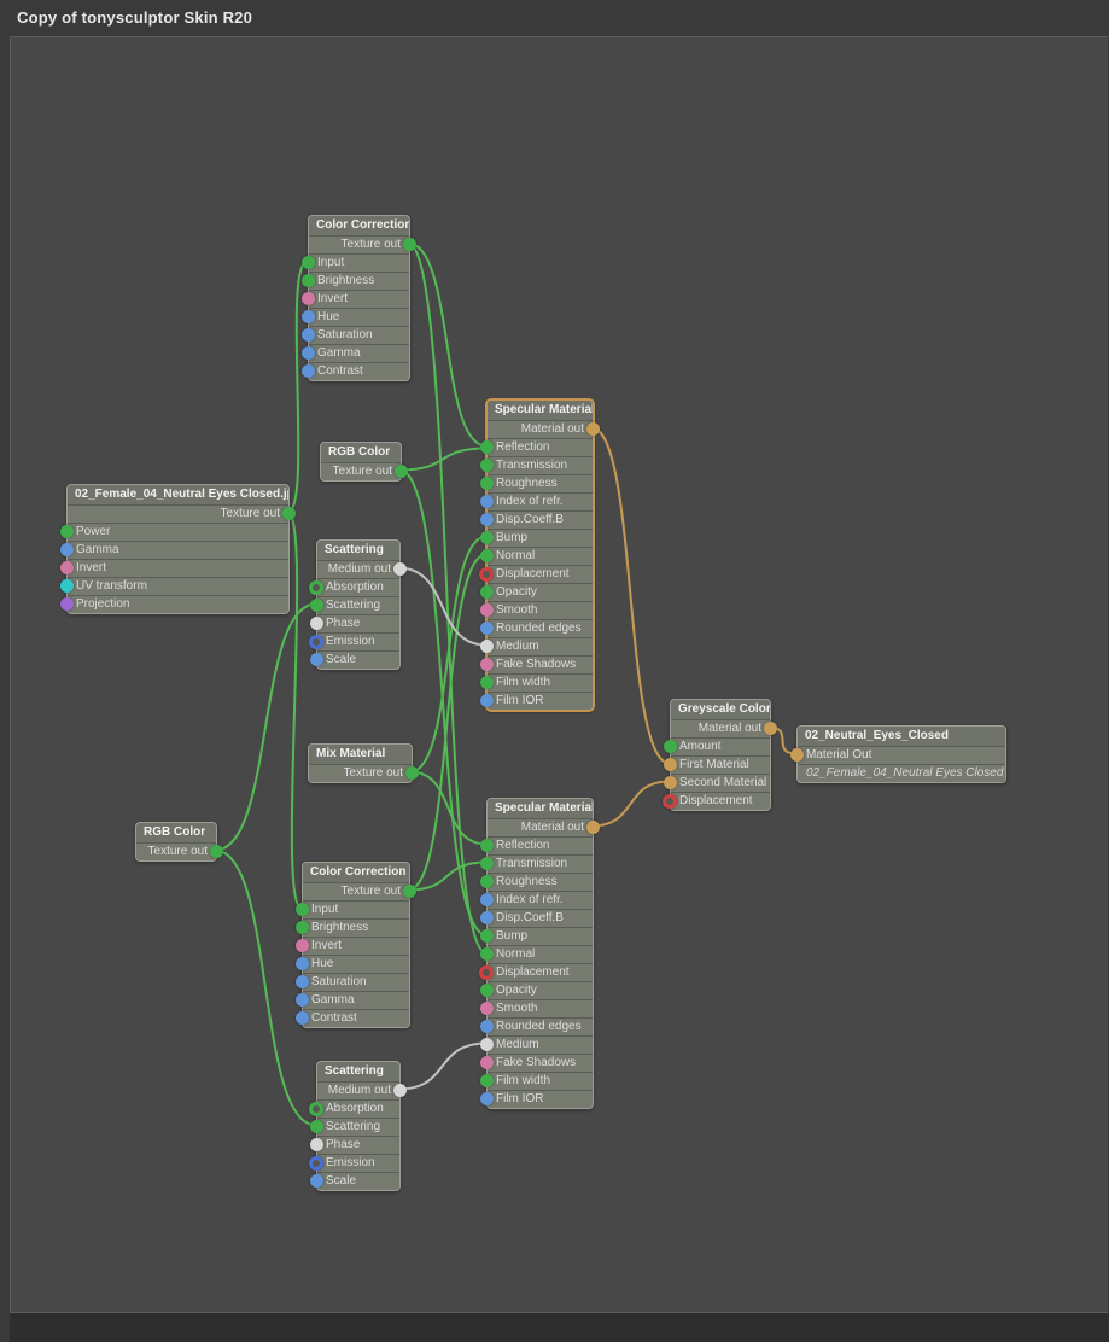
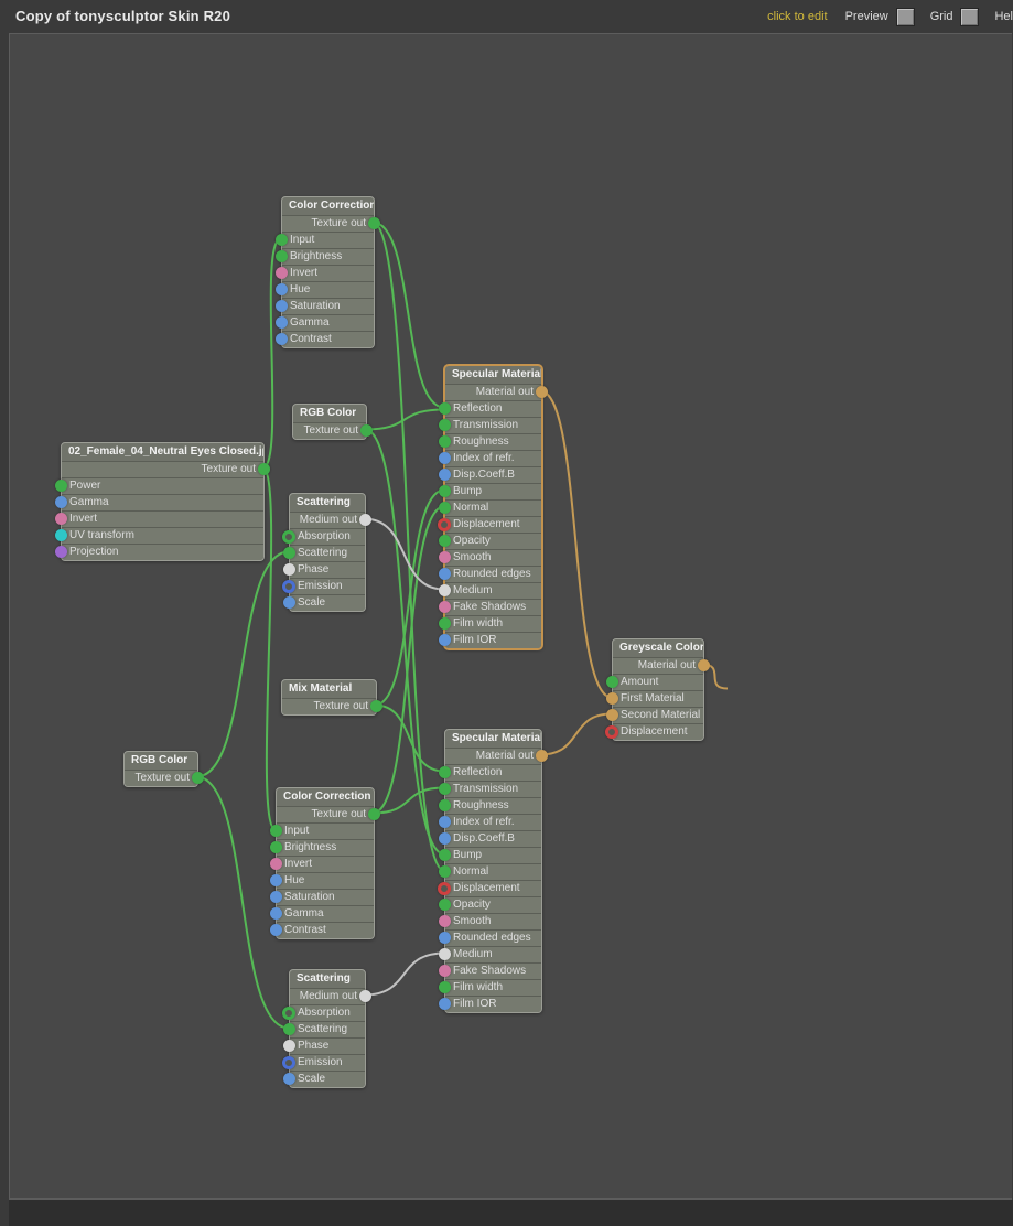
  Copy of tonysculptor Skin R20
+ click to edit
+ Preview
+ Grid
+ Hel
  Color Correction
  Texture out
  Input
  Brightness
  Invert
  Hue
  Saturation
  Gamma
  Contrast
  02_Female_04_Neutral Eyes Closed.j
  Texture out
  Power
  Gamma
  Invert
  UV transform
  Projection
  RGB Color
  Texture out
  Scattering
  Medium out
  Absorption
  Scattering
  Phase
  Emission
  Scale
  Specular Materia
  Material out
  Reflection
  Transmission
  Roughness
  Index of refr.
  Disp.Coeff.B
  Bump
  Normal
  Displacement
  Opacity
  Smooth
  Rounded edges
  Medium
  Fake Shadows
  Film width
  Film IOR
  Mix Material
  Texture out
  Color Correction
  Texture out
  Input
  Brightness
  Invert
  Hue
  Saturation
  Gamma
  Contrast
  RGB Color
  Texture out
  Specular Materia
  Material out
  Reflection
  Transmission
  Roughness
  Index of refr.
  Disp.Coeff.B
  Bump
  Normal
  Displacement
  Opacity
  Smooth
  Rounded edges
  Medium
  Fake Shadows
  Film width
  Film IOR
  Scattering
  Medium out
  Absorption
  Scattering
  Phase
  Emission
  Scale
  Greyscale Color
  Material out
  Amount
  First Material
  Second Material
  Displacement
- 02_Neutral_Eyes_Closed
- Material Out
- 02_Female_04_Neutral Eyes Closed
